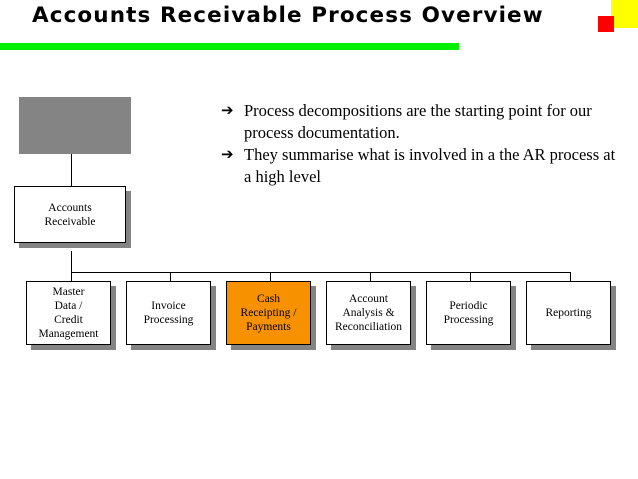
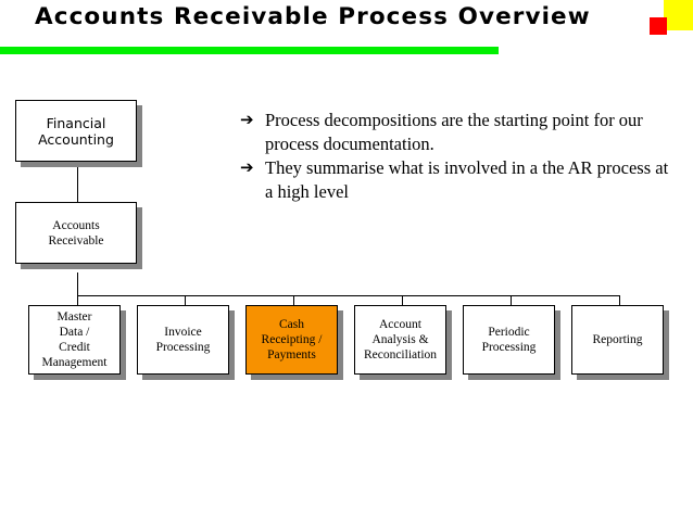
  Accounts Receivable Process Overview
  ➔
  Process decompositions are the starting point for our process documentation.
  ➔
  They summarise what is involved in a the AR process at a high level
+ Financial
+ Accounting
  Accounts
  Receivable
  Master
  Data /
  Credit
  Management
  Invoice
  Processing
  Cash
  Receipting /
  Payments
  Account
  Analysis &
  Reconciliation
  Periodic
  Processing
  Reporting
